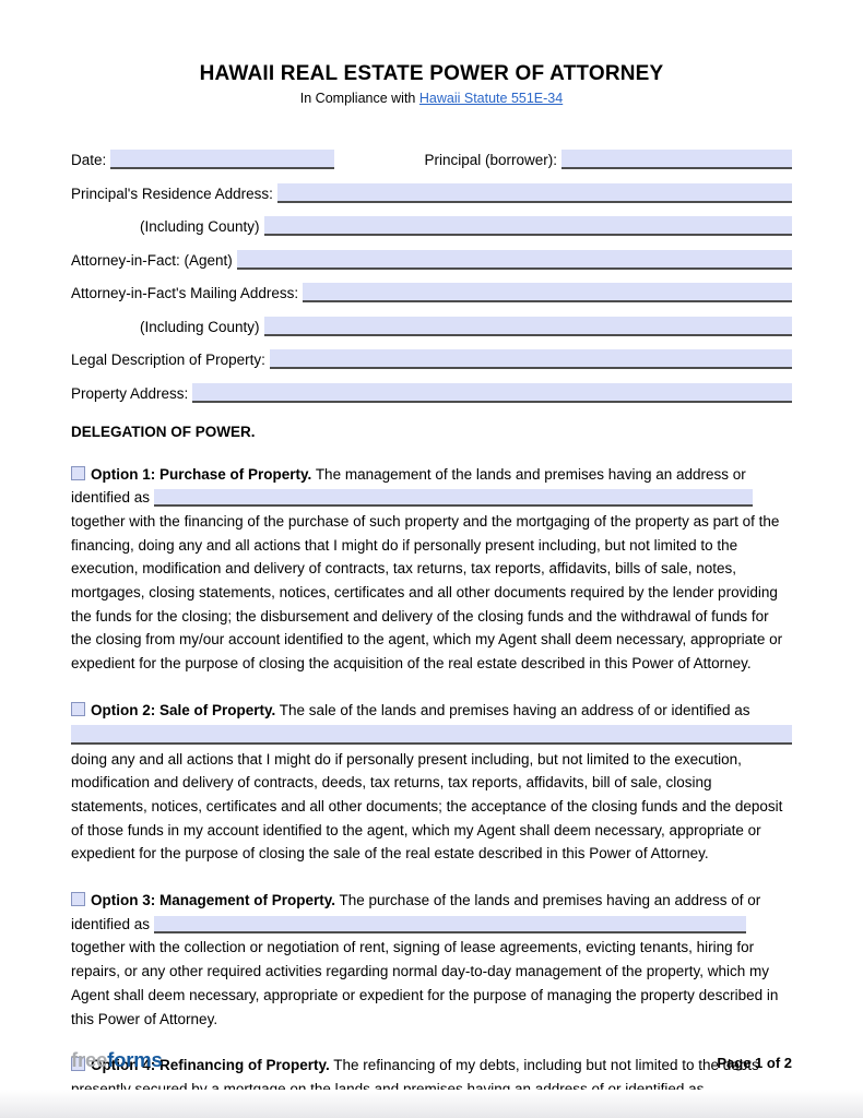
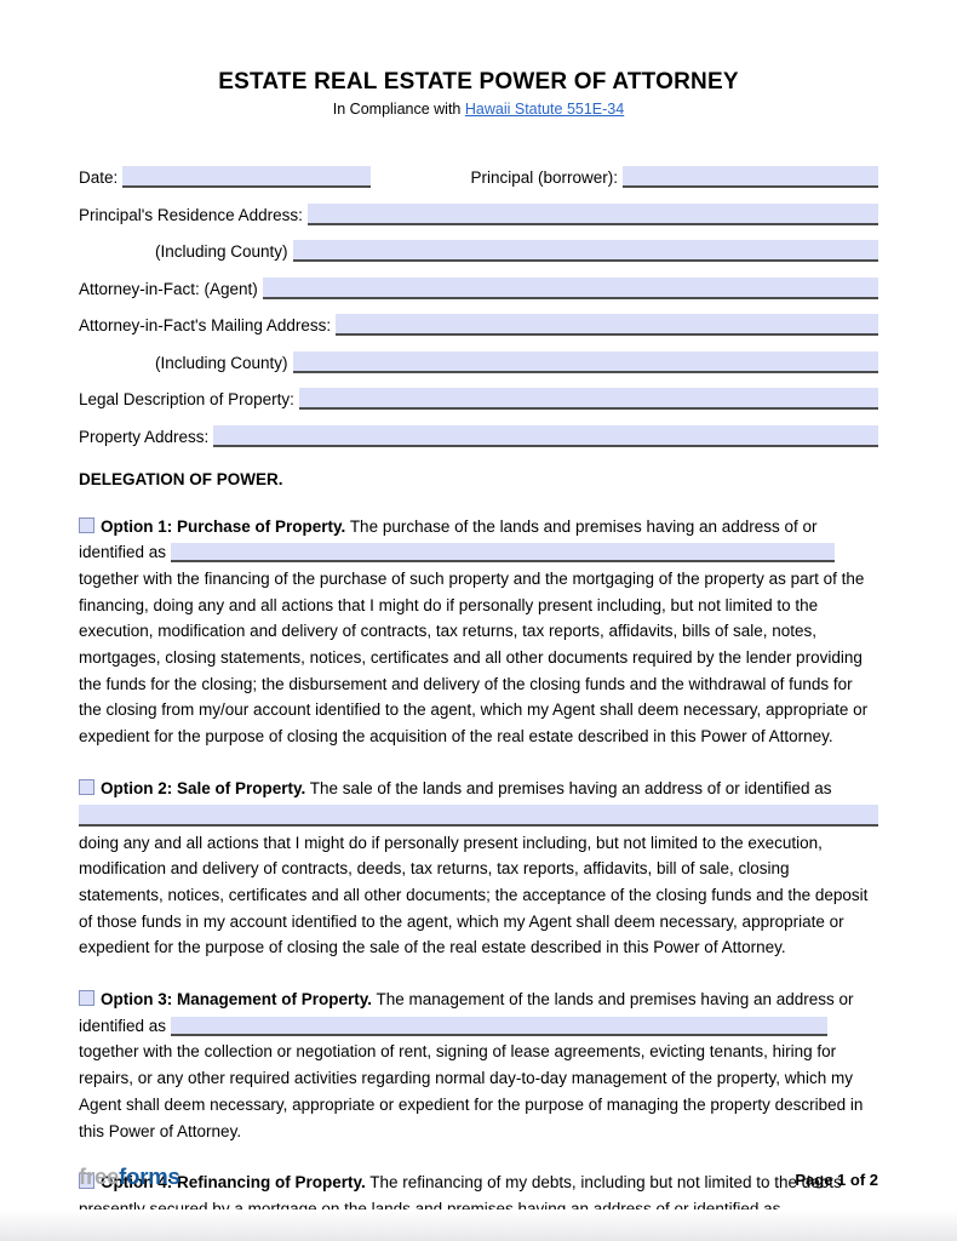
- HAWAII REAL ESTATE POWER OF ATTORNEY
+ ESTATE REAL ESTATE POWER OF ATTORNEY
  In Compliance with Hawaii Statute 551E-34
  Date:
  Principal (borrower):
  Principal's Residence Address:
  (Including County)
  Attorney-in-Fact: (Agent)
  Attorney-in-Fact's Mailing Address:
  (Including County)
  Legal Description of Property:
  Property Address:
  DELEGATION OF POWER.
- Option 1: Purchase of Property. The management of the lands and premises having an address or identified as together with the financing of the purchase of such property and the mortgaging of the property as part of the financing, doing any and all actions that I might do if personally present including, but not limited to the execution, modification and delivery of contracts, tax returns, tax reports, affidavits, bills of sale, notes, mortgages, closing statements, notices, certificates and all other documents required by the lender providing the funds for the closing; the disbursement and delivery of the closing funds and the withdrawal of funds for the closing from my/our account identified to the agent, which my Agent shall deem necessary, appropriate or expedient for the purpose of closing the acquisition of the real estate described in this Power of Attorney.
+ Option 1: Purchase of Property. The purchase of the lands and premises having an address of or identified as together with the financing of the purchase of such property and the mortgaging of the property as part of the financing, doing any and all actions that I might do if personally present including, but not limited to the execution, modification and delivery of contracts, tax returns, tax reports, affidavits, bills of sale, notes, mortgages, closing statements, notices, certificates and all other documents required by the lender providing the funds for the closing; the disbursement and delivery of the closing funds and the withdrawal of funds for the closing from my/our account identified to the agent, which my Agent shall deem necessary, appropriate or expedient for the purpose of closing the acquisition of the real estate described in this Power of Attorney.
  Option 2: Sale of Property. The sale of the lands and premises having an address of or identified as doing any and all actions that I might do if personally present including, but not limited to the execution, modification and delivery of contracts, deeds, tax returns, tax reports, affidavits, bill of sale, closing statements, notices, certificates and all other documents; the acceptance of the closing funds and the deposit of those funds in my account identified to the agent, which my Agent shall deem necessary, appropriate or expedient for the purpose of closing the sale of the real estate described in this Power of Attorney.
- Option 3: Management of Property. The purchase of the lands and premises having an address of or identified as together with the collection or negotiation of rent, signing of lease agreements, evicting tenants, hiring for repairs, or any other required activities regarding normal day-to-day management of the property, which my Agent shall deem necessary, appropriate or expedient for the purpose of managing the property described in this Power of Attorney.
+ Option 3: Management of Property. The management of the lands and premises having an address or identified as together with the collection or negotiation of rent, signing of lease agreements, evicting tenants, hiring for repairs, or any other required activities regarding normal day-to-day management of the property, which my Agent shall deem necessary, appropriate or expedient for the purpose of managing the property described in this Power of Attorney.
  freeforms
  Page 1 of 2
